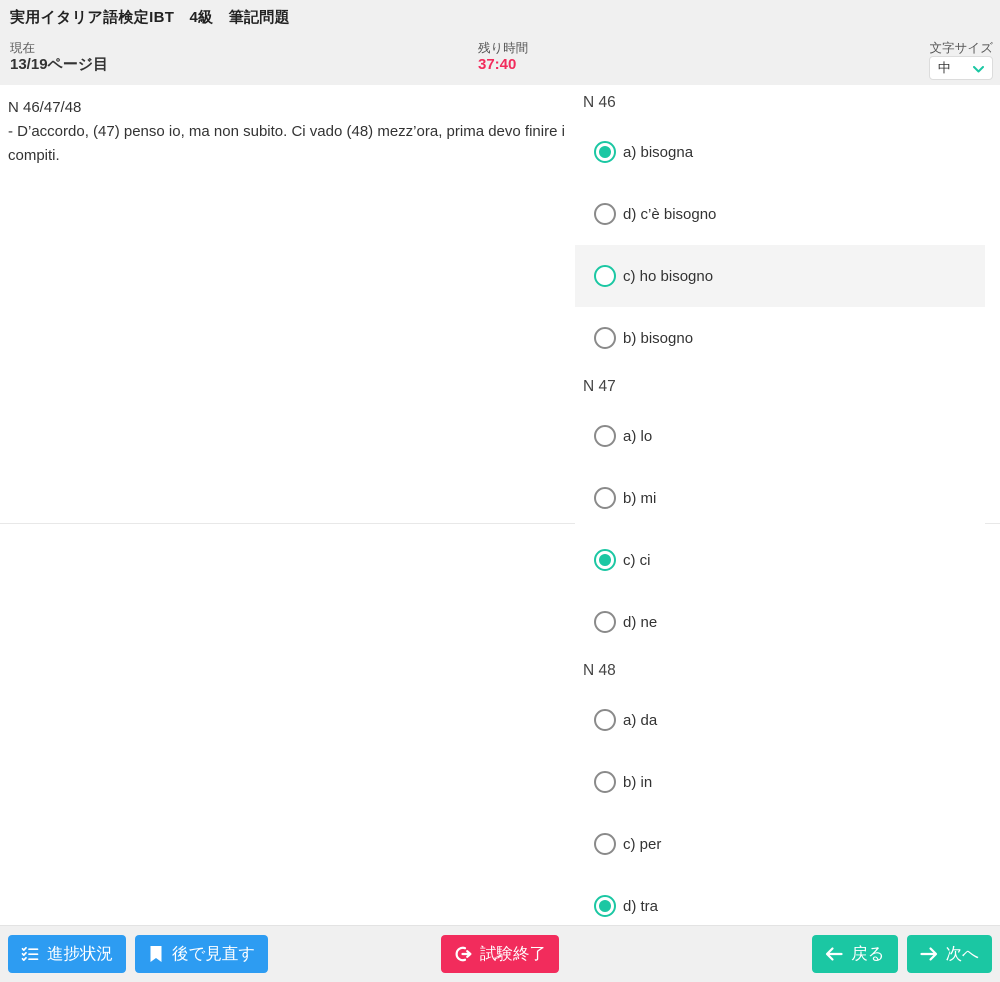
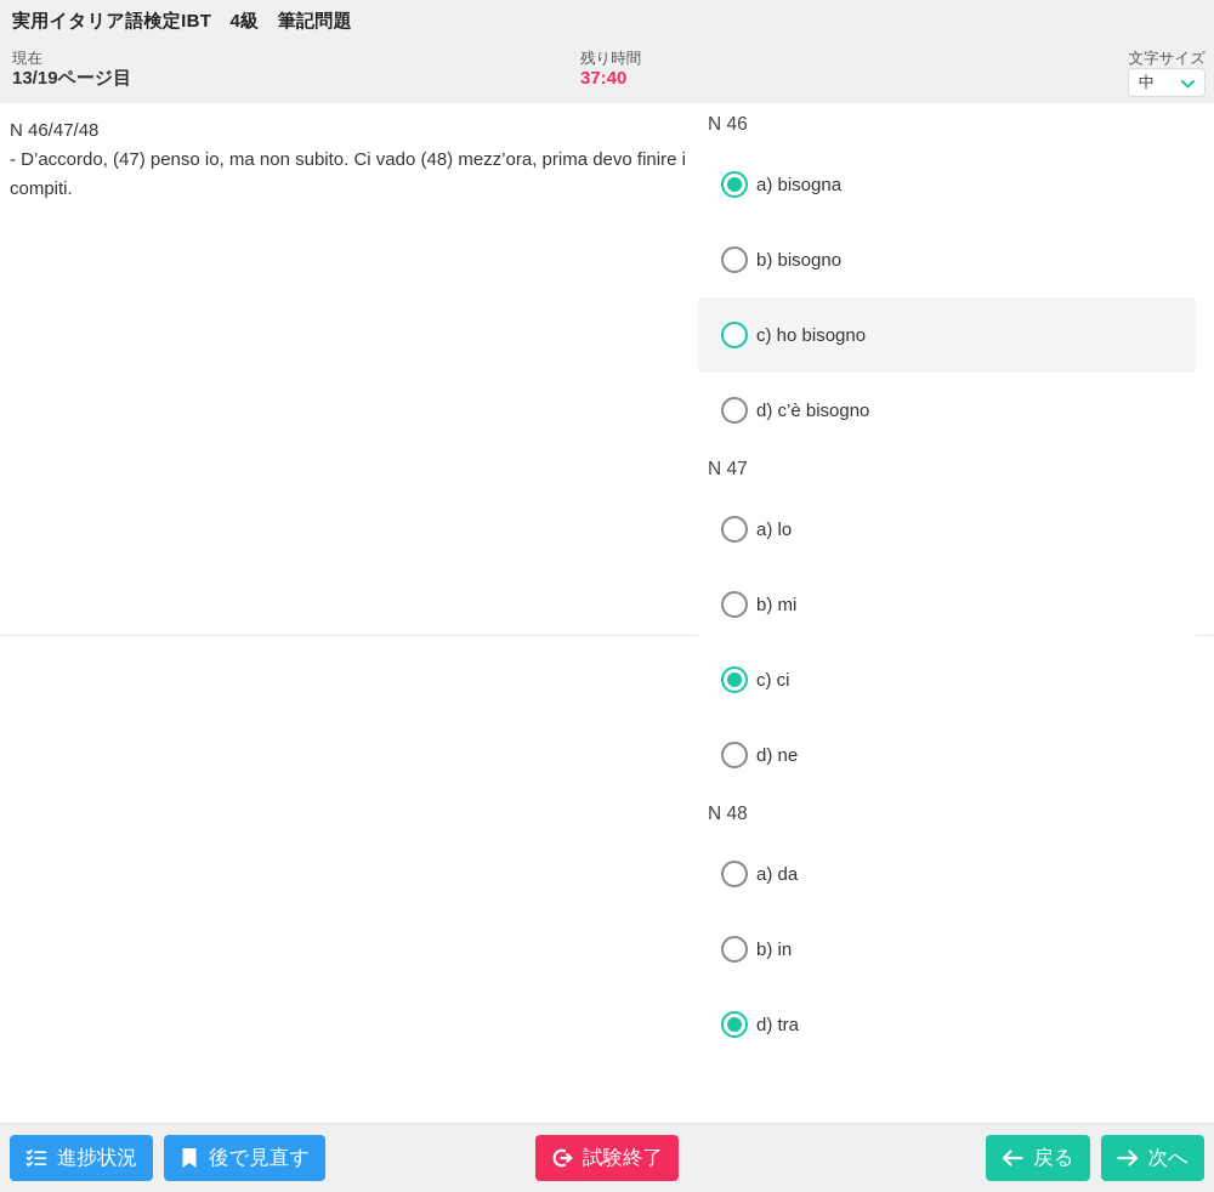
  実用イタリア語検定IBT 4級 筆記問題
  現在
  13/19ページ目
  残り時間
  37:40
  文字サイズ
  中
  N 46/47/48
  - D’accordo, (47) penso io, ma non subito. Ci vado (48) mezz’ora, prima devo finire i compiti.
  N 46
  a) bisogna
- d) c’è bisogno
+ b) bisogno
  c) ho bisogno
- b) bisogno
+ d) c’è bisogno
  N 47
  a) lo
  b) mi
  c) ci
  d) ne
  N 48
  a) da
  b) in
- c) per
  d) tra
  進捗状況
  後で見直す
  試験終了
  戻る
  次へ
